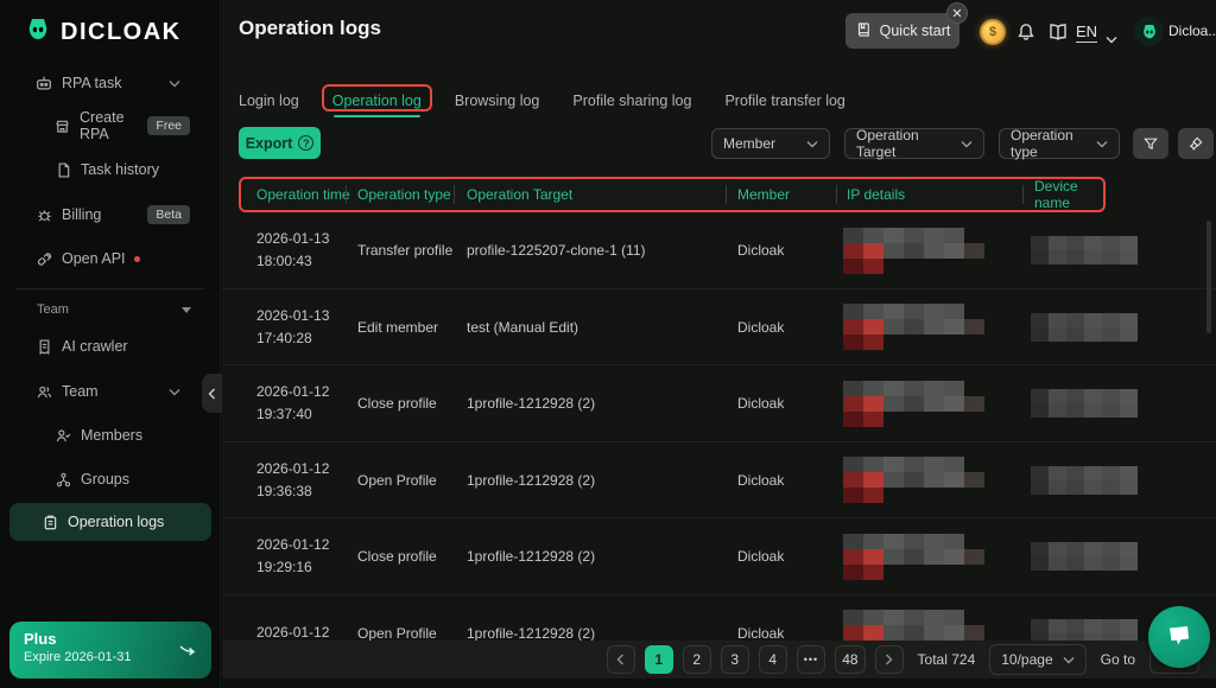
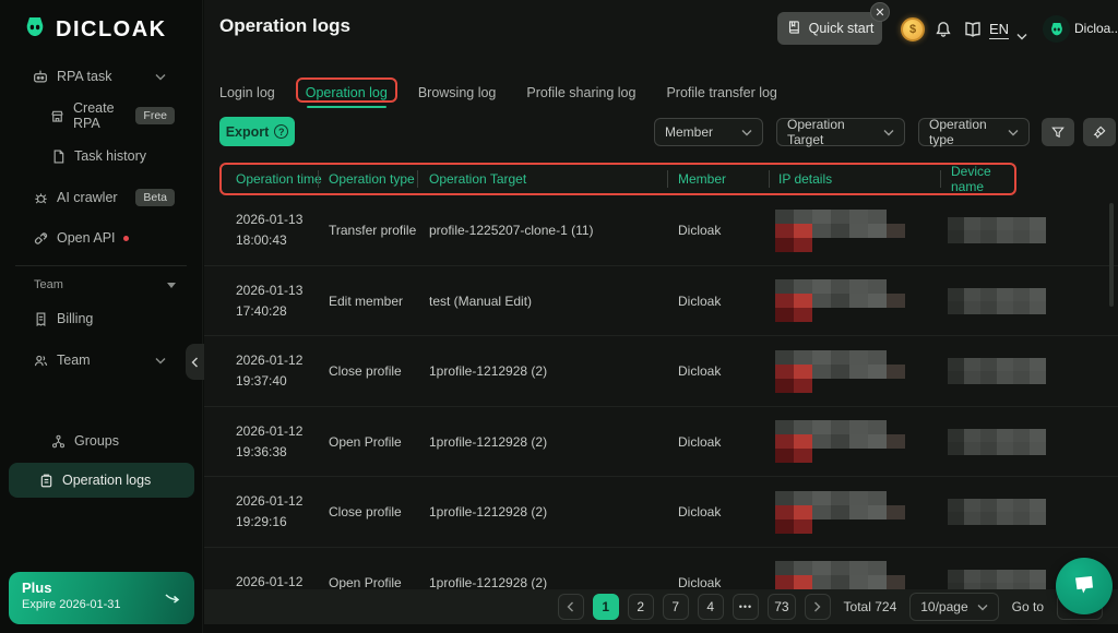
  DICLOAK
  RPA task
  Create RPA
  Free
  Task history
- Billing
+ AI crawler
  Beta
  Open API
  Team
- AI crawler
+ Billing
  Team
- Members
  Groups
  Operation logs
  Plus
  Expire 2026-01-31
  Operation logs
  Quick start
  ✕
  $
  EN
  Dicloa..
  Login log
  Operation log
  Browsing log
  Profile sharing log
  Profile transfer log
  Export
  ?
  Member
  Operation Target
  Operation type
  Operation tim
  Operation type
  Operation Target
  Member
  IP details
  Device name
  2026-01-13
  18:00:43
  Transfer profile
  profile-1225207-clone-1 (11)
  Dicloak
  2026-01-13
  17:40:28
  Edit member
  test (Manual Edit)
  Dicloak
  2026-01-12
  19:37:40
  Close profile
  1profile-1212928 (2)
  Dicloak
  2026-01-12
  19:36:38
  Open Profile
  1profile-1212928 (2)
  Dicloak
  2026-01-12
  19:29:16
  Close profile
  1profile-1212928 (2)
  Dicloak
  2026-01-12
  Open Profile
  1profile-1212928 (2)
  Dicloak
  1
  2
- 3
+ 7
  4
  •••
- 48
+ 73
  Total 724
  10/page
  Go to
